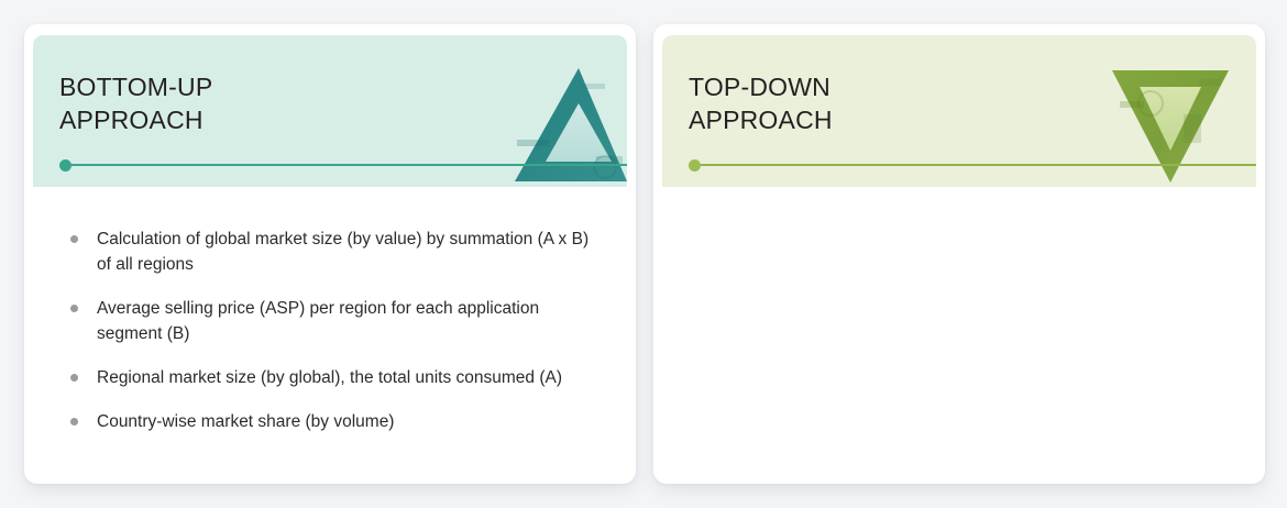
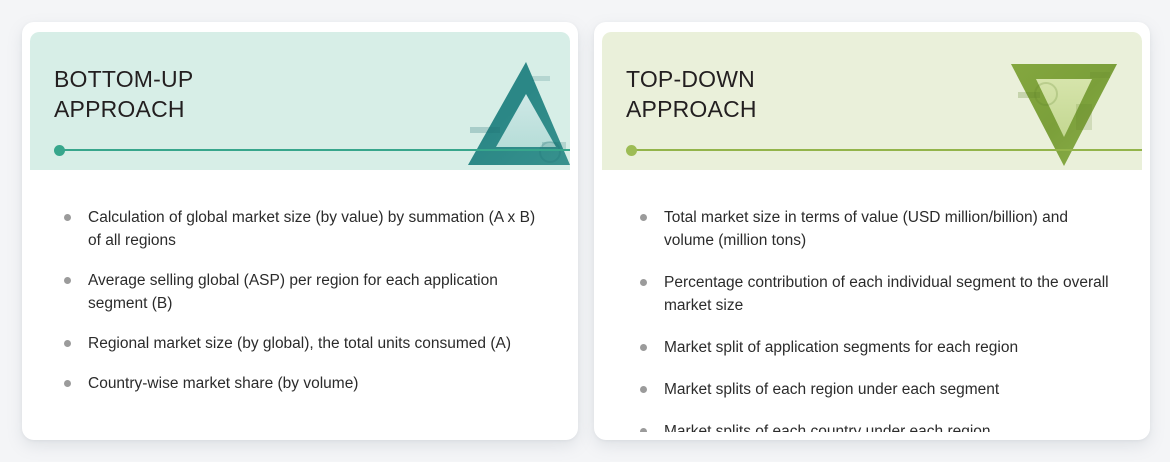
  BOTTOM-UP
  APPROACH
  Calculation of global market size (by value) by summation (A x B) of all regions
- Average selling price (ASP) per region for each application segment (B)
+ Average selling global (ASP) per region for each application segment (B)
  Regional market size (by global), the total units consumed (A)
  Country-wise market share (by volume)
  TOP-DOWN
  APPROACH
+ Total market size in terms of value (USD million/billion) and volume (million tons)
+ Percentage contribution of each individual segment to the overall market size
+ Market split of application segments for each region
+ Market splits of each region under each segment
+ Market splits of each country under each region
